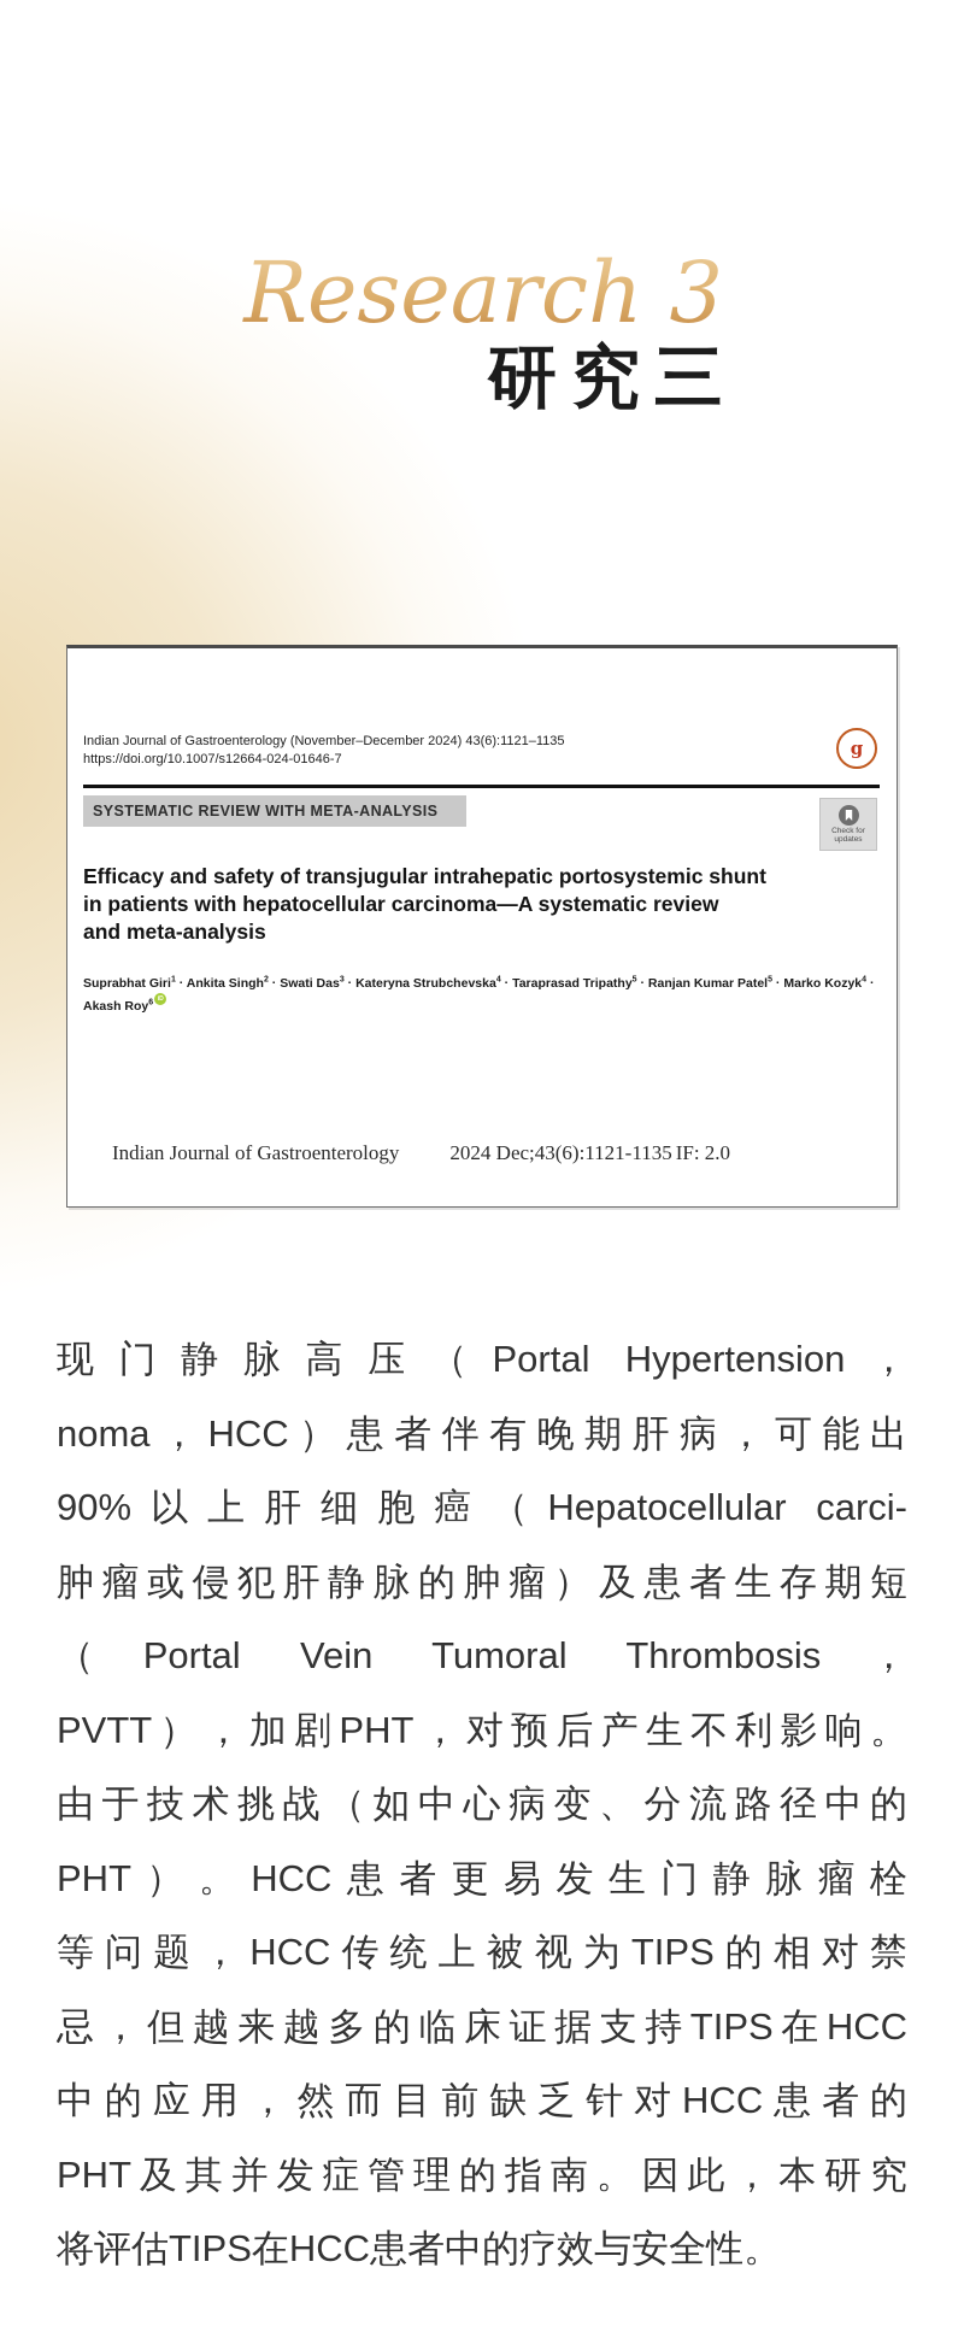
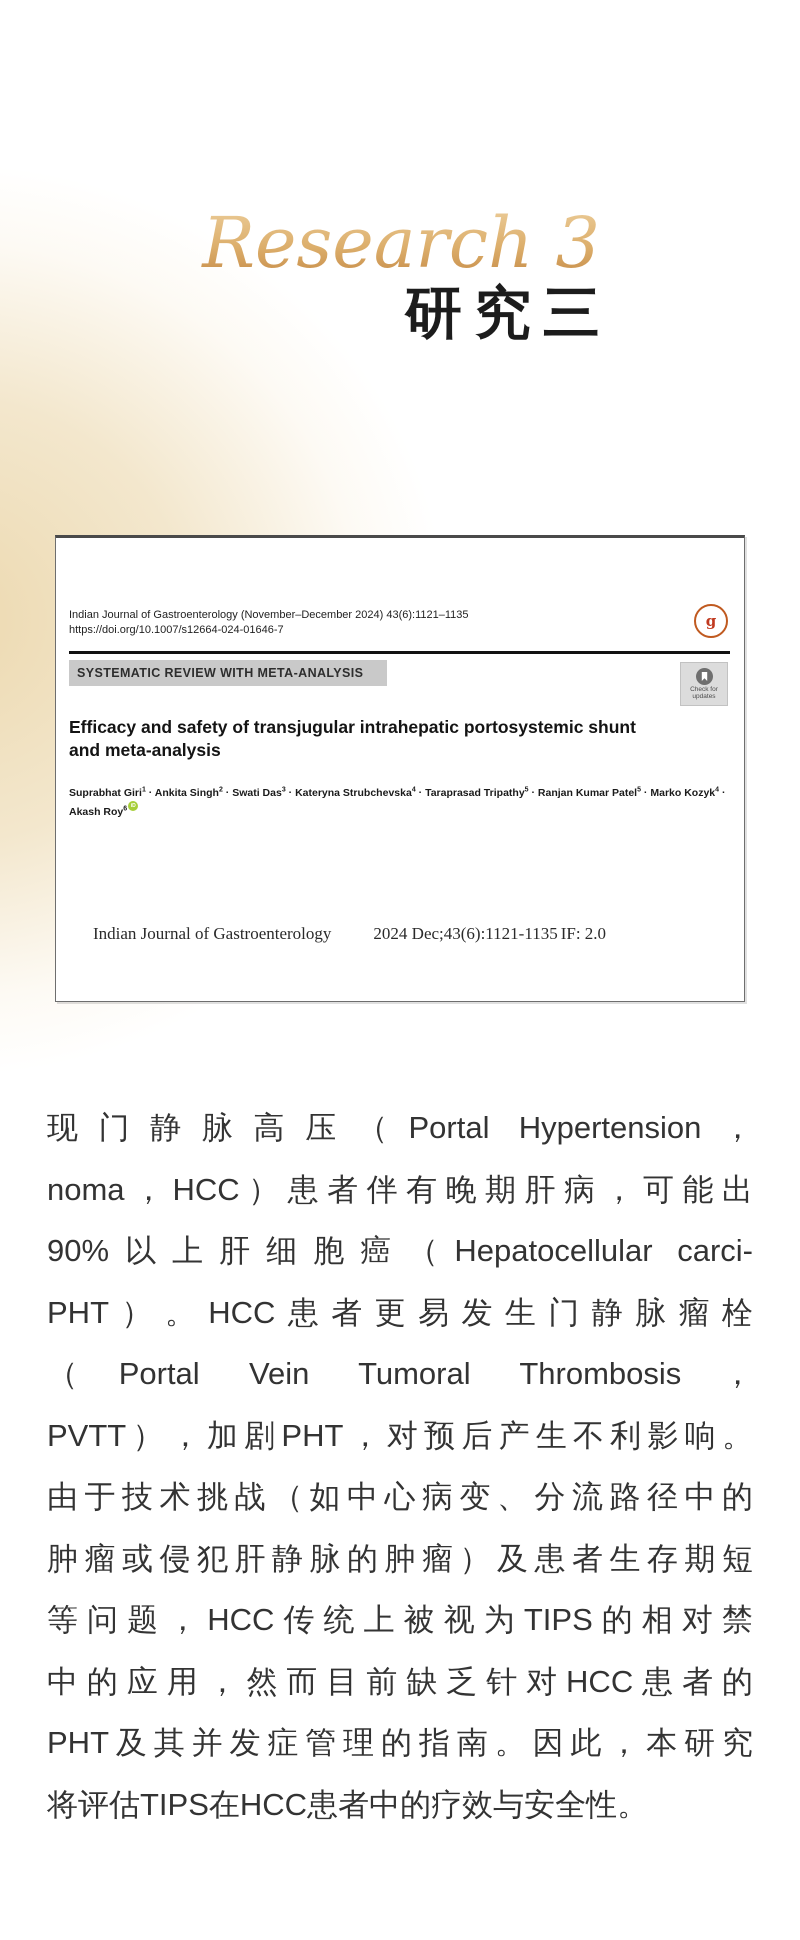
  Research 3
  研究三
  Indian Journal of Gastroenterology (November–December 2024) 43(6):1121–1135
  https://doi.org/10.1007/s12664-024-01646-7
  g
  SYSTEMATIC REVIEW WITH META-ANALYSIS
  Efficacy and safety of transjugular intrahepatic portosystemic shunt
- in patients with hepatocellular carcinoma—A systematic review
  and meta-analysis
  Suprabhat Giri · Ankita Singh · Swati Das · Kateryna Strubchevska · Taraprasad Tripathy · Ranjan Kumar Patel · Marko Kozyk · Akash Roy
  Indian Journal of Gastroenterology 2024 Dec;43(6):1121-1135 IF: 2.0
  现门静脉高压（Portal Hypertension，
  noma，HCC）患者伴有晚期肝病，可能出
  90%以上肝细胞癌（Hepatocellular carci-
- 肿瘤或侵犯肝静脉的肿瘤）及患者生存期短
+ PHT）。HCC患者更易发生门静脉瘤栓
  （Portal Vein Tumoral Thrombosis，
  PVTT），加剧PHT，对预后产生不利影响。
  由于技术挑战（如中心病变、分流路径中的
- PHT）。HCC患者更易发生门静脉瘤栓
+ 肿瘤或侵犯肝静脉的肿瘤）及患者生存期短
  等问题，HCC传统上被视为TIPS的相对禁
- 忌，但越来越多的临床证据支持TIPS在HCC
  中的应用，然而目前缺乏针对HCC患者的
  PHT及其并发症管理的指南。因此，本研究
  将评估TIPS在HCC患者中的疗效与安全性。
